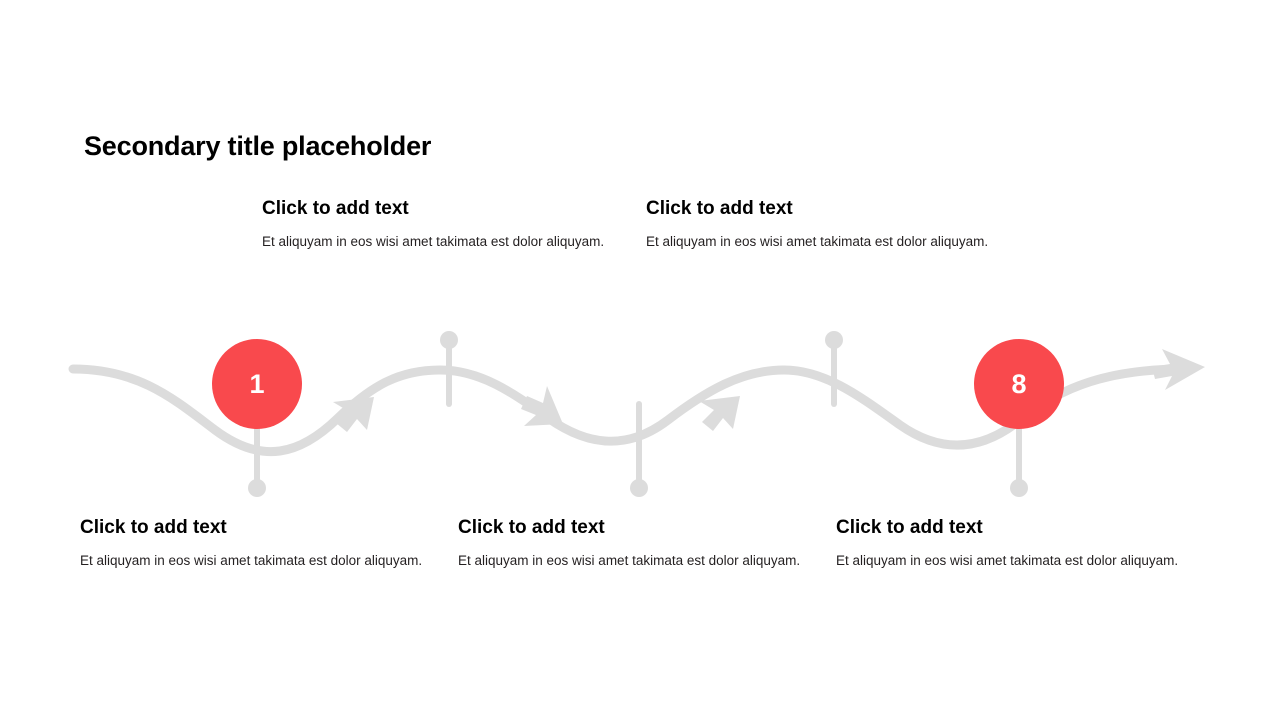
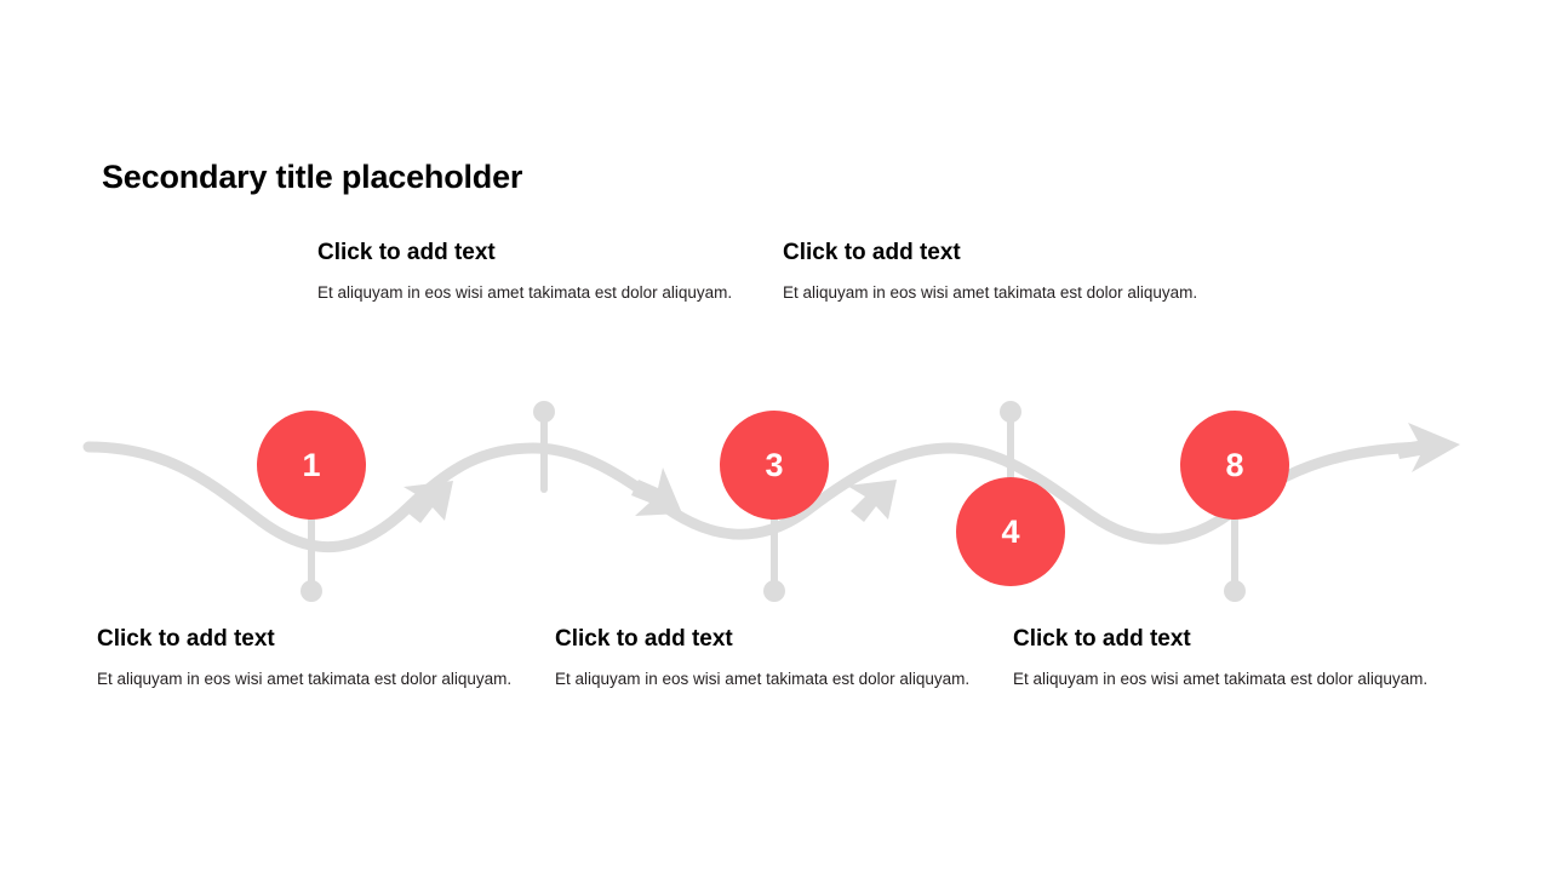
  Secondary title placeholder
  1
+ 3
+ 4
  8
  Click to add text
  Et aliquyam in eos wisi amet takimata est dolor aliquyam.
  Click to add text
  Et aliquyam in eos wisi amet takimata est dolor aliquyam.
  Click to add text
  Et aliquyam in eos wisi amet takimata est dolor aliquyam.
  Click to add text
  Et aliquyam in eos wisi amet takimata est dolor aliquyam.
  Click to add text
  Et aliquyam in eos wisi amet takimata est dolor aliquyam.
